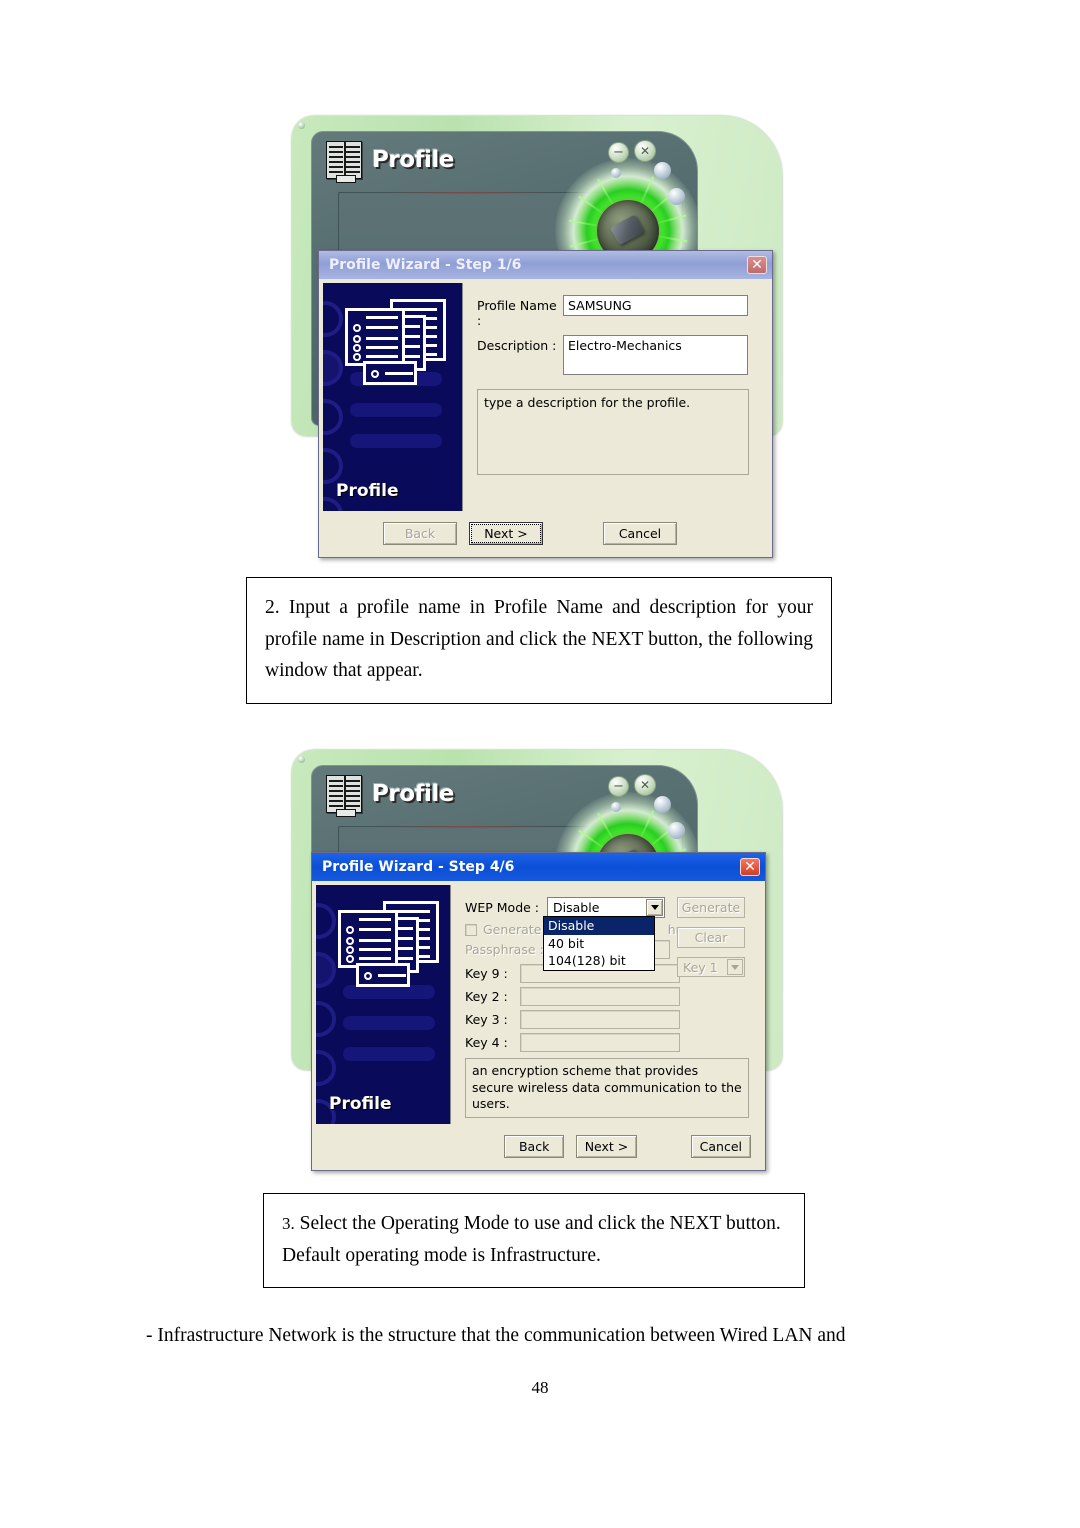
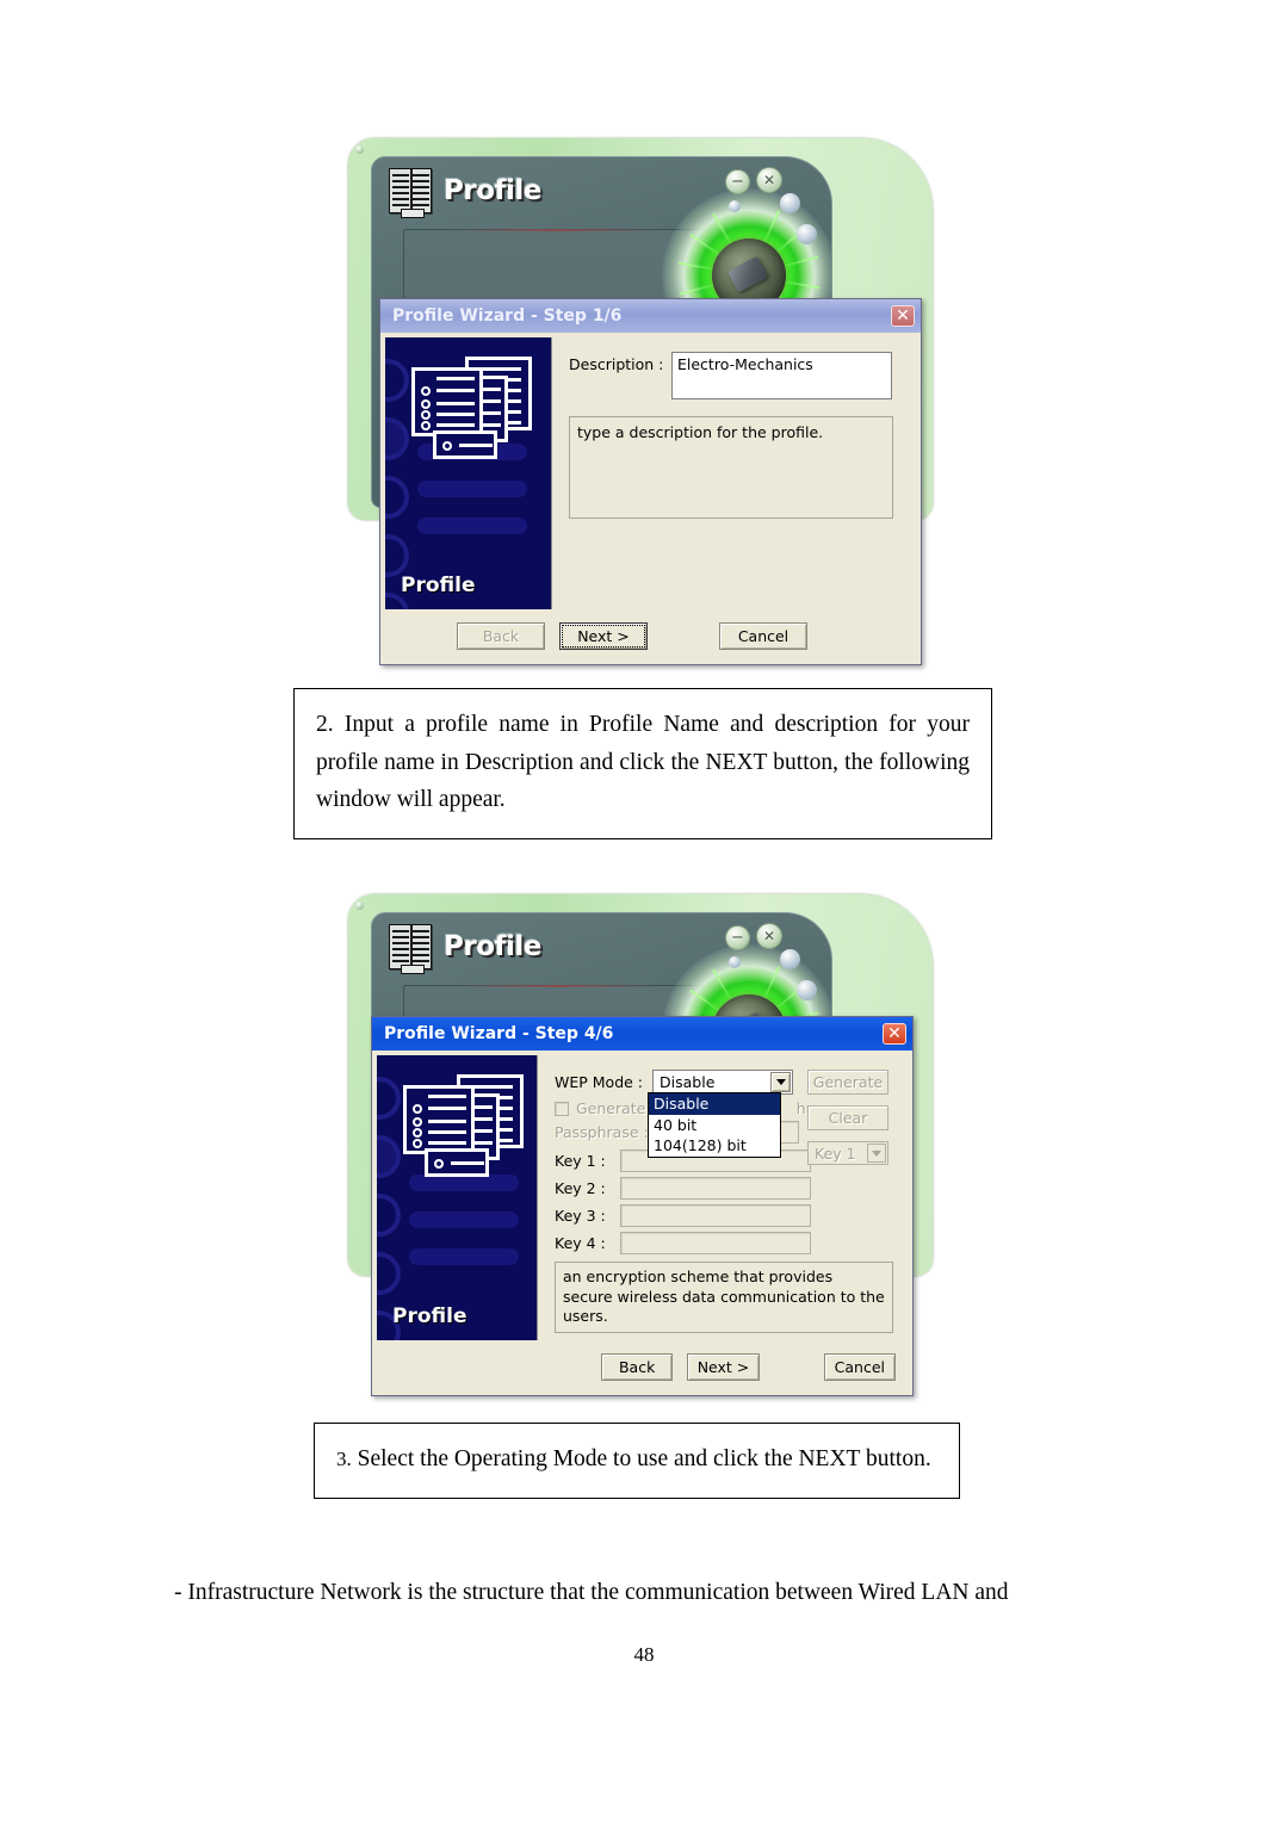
  Profile
  −
  ✕
  Profile Wizard - Step 1/6
  ✕
  Profile
- Profile Name :
- SAMSUNG
  Description :
  Electro-Mechanics
  type a description for the profile.
  Back
  Next >
  Cancel
- 2. Input a profile name in Profile Name and description for your profile name in Description and click the NEXT button, the following window that appear.
+ 2. Input a profile name in Profile Name and description for your profile name in Description and click the NEXT button, the following window will appear.
  Profile
  −
  ✕
  Profile Wizard - Step 4/6
  ✕
  Profile
  WEP Mode :
  Disable
  Generate
  Passphrase :
- Key 9 :
+ Key 1 :
  Key 2 :
  Key 3 :
  Key 4 :
  Generate
  Clear
  Key 1
  an encryption scheme that provides secure wireless data communication to the users.
  Disable
  40 bit
  104(128) bit
  Back
  Next >
  Cancel
  3. Select the Operating Mode to use and click the NEXT button.
- Default operating mode is Infrastructure.
  - Infrastructure Network is the structure that the communication between Wired LAN and
  48
